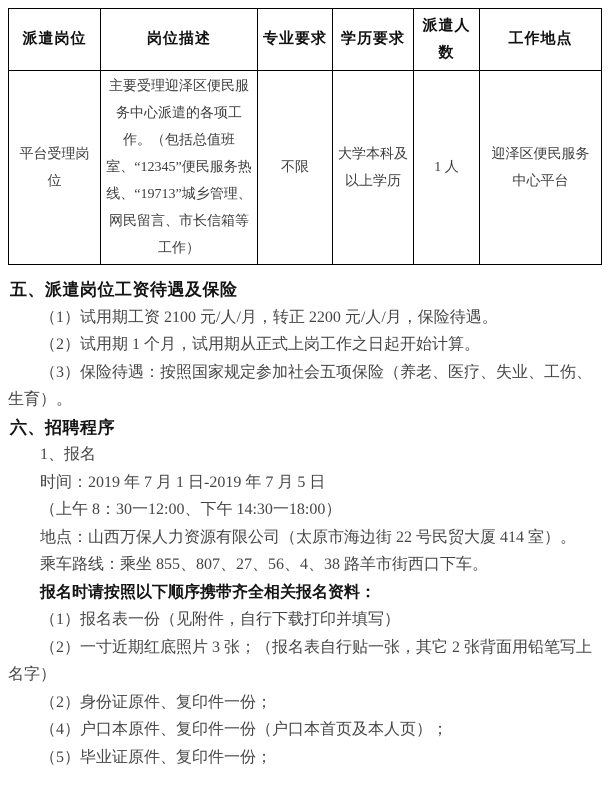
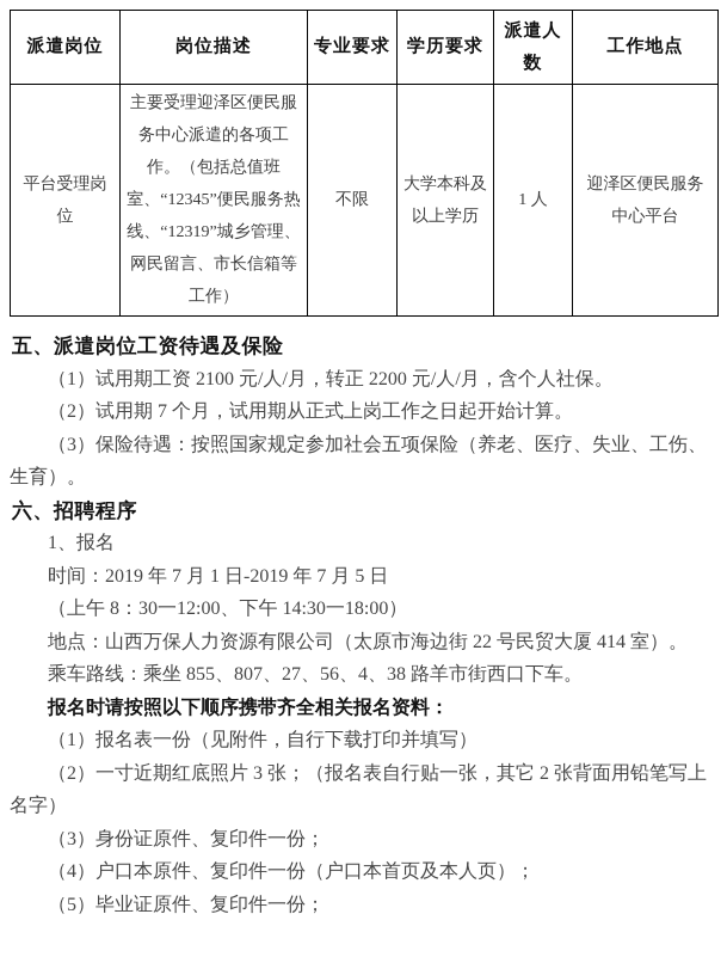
  派遣岗位	岗位描述	专业要求	学历要求	派遣人数	工作地点
- 平台受理岗位	主要受理迎泽区便民服务中心派遣的各项工作。（包括总值班室、“12345”便民服务热线、“19713”城乡管理、网民留言、市长信箱等工作）	不限	大学本科及以上学历	1 人	迎泽区便民服务中心平台
+ 平台受理岗位	主要受理迎泽区便民服务中心派遣的各项工作。（包括总值班室、“12345”便民服务热线、“12319”城乡管理、网民留言、市长信箱等工作）	不限	大学本科及以上学历	1 人	迎泽区便民服务中心平台
  五、派遣岗位工资待遇及保险
- （1）试用期工资 2100 元/人/月，转正 2200 元/人/月，保险待遇。
+ （1）试用期工资 2100 元/人/月，转正 2200 元/人/月，含个人社保。
- （2）试用期 1 个月，试用期从正式上岗工作之日起开始计算。
+ （2）试用期 7 个月，试用期从正式上岗工作之日起开始计算。
  （3）保险待遇：按照国家规定参加社会五项保险（养老、医疗、失业、工伤、生育）。
  六、招聘程序
  1、报名
  时间：2019 年 7 月 1 日-2019 年 7 月 5 日
  （上午 8：30一12:00、下午 14:30一18:00）
  地点：山西万保人力资源有限公司（太原市海边街 22 号民贸大厦 414 室）。
  乘车路线：乘坐 855、807、27、56、4、38 路羊市街西口下车。
  报名时请按照以下顺序携带齐全相关报名资料：
  （1）报名表一份（见附件，自行下载打印并填写）
  （2）一寸近期红底照片 3 张；（报名表自行贴一张，其它 2 张背面用铅笔写上名字）
- （2）身份证原件、复印件一份；
+ （3）身份证原件、复印件一份；
  （4）户口本原件、复印件一份（户口本首页及本人页）；
  （5）毕业证原件、复印件一份；
